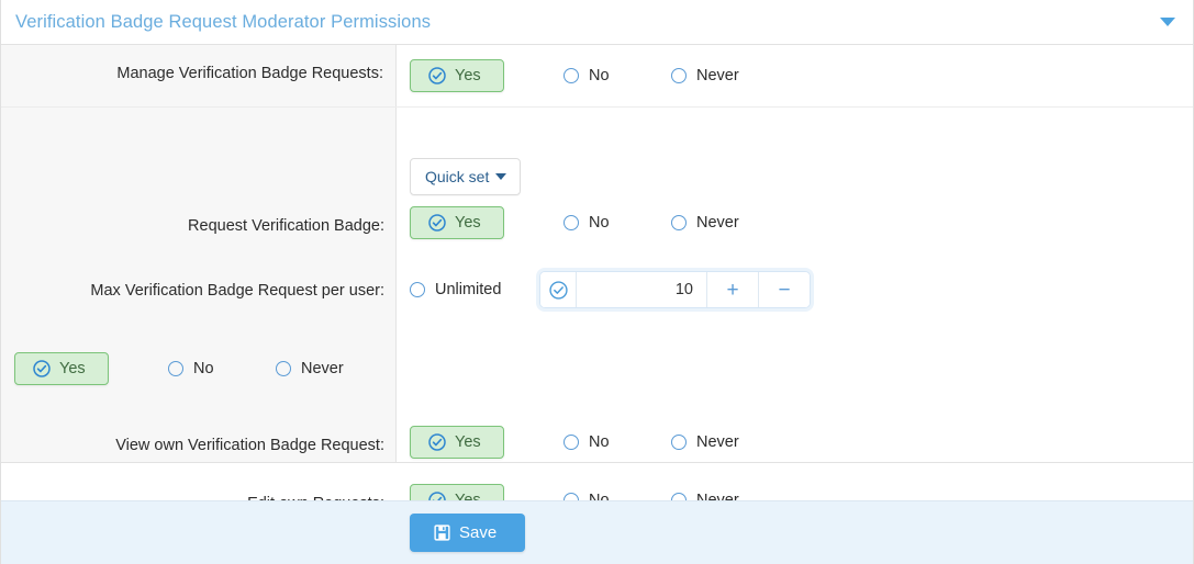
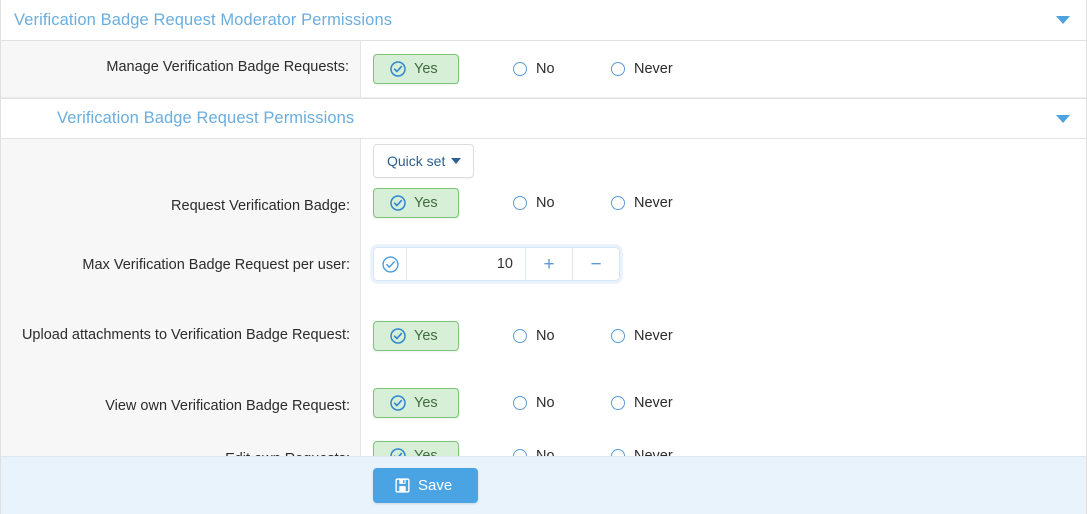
  Verification Badge Request Moderator Permissions
  Manage Verification Badge Requests:
  Yes
  No
  Never
+ Verification Badge Request Permissions
  Quick set
  Request Verification Badge:
  Yes
  No
  Never
  Max Verification Badge Request per user:
- Unlimited
  10
  +
  −
+ Upload attachments to Verification Badge Request:
  Yes
  No
  Never
  View own Verification Badge Request:
  Yes
  No
  Never
  Save
